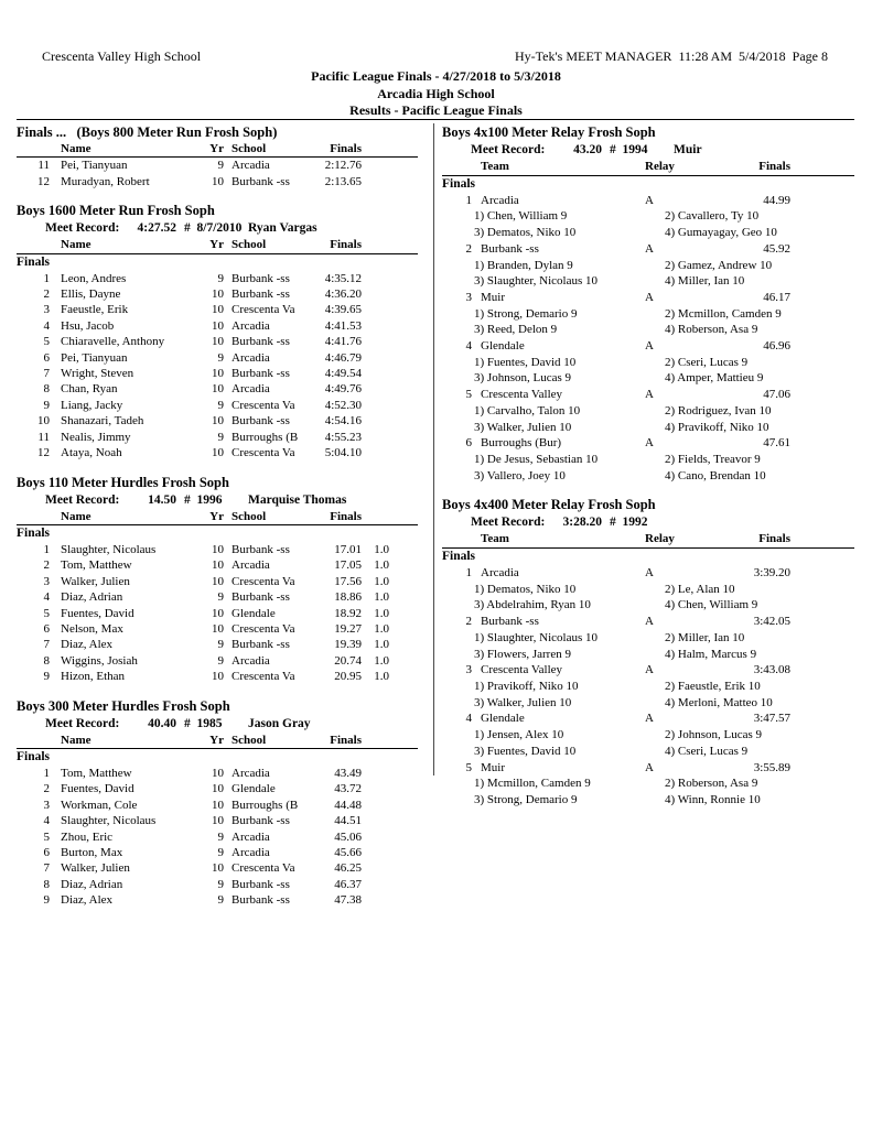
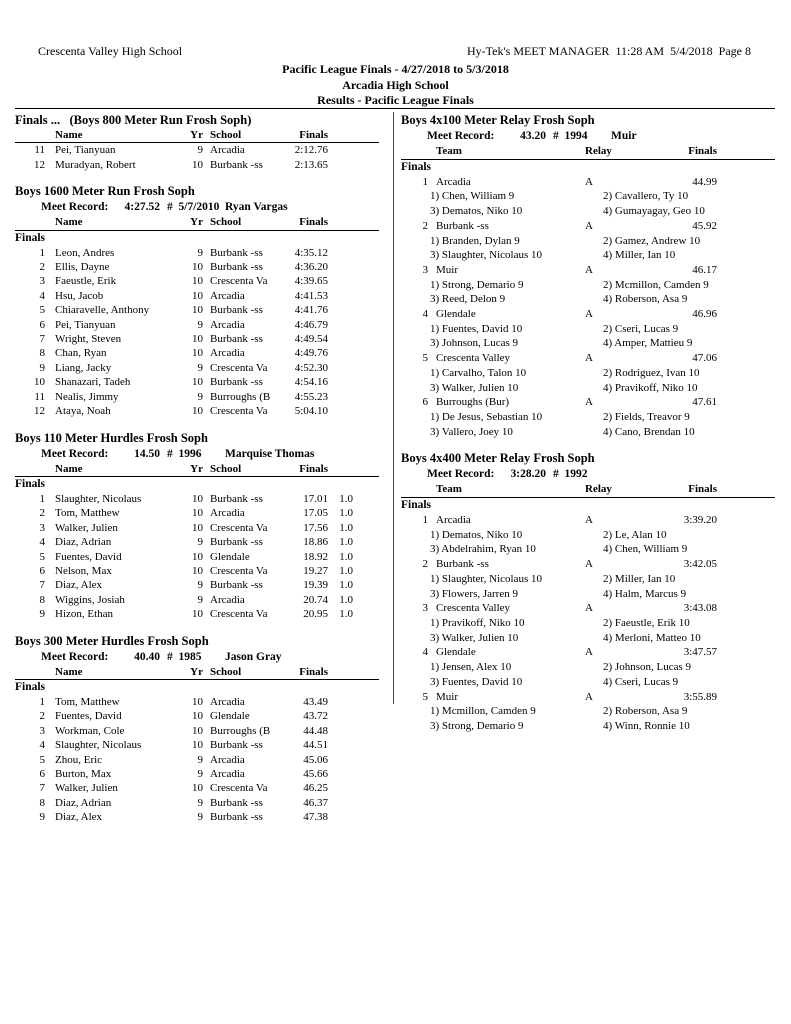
  Crescenta Valley High School
  Hy-Tek's MEET MANAGER 11:28 AM 5/4/2018 Page 8
  Pacific League Finals - 4/27/2018 to 5/3/2018
  Arcadia High School
  Results - Pacific League Finals
  Finals ... (Boys 800 Meter Run Frosh Soph)
  Name
  Yr
  School
  Finals
  11
  Pei, Tianyuan
  9
  Arcadia
  2:12.76
  12
  Muradyan, Robert
  10
  Burbank -ss
  2:13.65
  Boys 1600 Meter Run Frosh Soph
  Meet Record:
  4:27.52
- # 8/7/2010
+ # 5/7/2010
  Ryan Vargas
  Name
  Yr
  School
  Finals
  Finals
  1
  Leon, Andres
  9
  Burbank -ss
  4:35.12
  2
  Ellis, Dayne
  10
  Burbank -ss
  4:36.20
  3
  Faeustle, Erik
  10
  Crescenta Va
  4:39.65
  4
  Hsu, Jacob
  10
  Arcadia
  4:41.53
  5
  Chiaravelle, Anthony
  10
  Burbank -ss
  4:41.76
  6
  Pei, Tianyuan
  9
  Arcadia
  4:46.79
  7
  Wright, Steven
  10
  Burbank -ss
  4:49.54
  8
  Chan, Ryan
  10
  Arcadia
  4:49.76
  9
  Liang, Jacky
  9
  Crescenta Va
  4:52.30
  10
  Shanazari, Tadeh
  10
  Burbank -ss
  4:54.16
  11
  Nealis, Jimmy
  9
  Burroughs (B
  4:55.23
  12
  Ataya, Noah
  10
  Crescenta Va
  5:04.10
  Boys 110 Meter Hurdles Frosh Soph
  Meet Record:
  14.50
  # 1996
  Marquise Thomas
  Name
  Yr
  School
  Finals
  Finals
  1
  Slaughter, Nicolaus
  10
  Burbank -ss
  17.01
  1.0
  2
  Tom, Matthew
  10
  Arcadia
  17.05
  1.0
  3
  Walker, Julien
  10
  Crescenta Va
  17.56
  1.0
  4
  Diaz, Adrian
  9
  Burbank -ss
  18.86
  1.0
  5
  Fuentes, David
  10
  Glendale
  18.92
  1.0
  6
  Nelson, Max
  10
  Crescenta Va
  19.27
  1.0
  7
  Diaz, Alex
  9
  Burbank -ss
  19.39
  1.0
  8
  Wiggins, Josiah
  9
  Arcadia
  20.74
  1.0
  9
  Hizon, Ethan
  10
  Crescenta Va
  20.95
  1.0
  Boys 300 Meter Hurdles Frosh Soph
  Meet Record:
  40.40
  # 1985
  Jason Gray
  Name
  Yr
  School
  Finals
  Finals
  1
  Tom, Matthew
  10
  Arcadia
  43.49
  2
  Fuentes, David
  10
  Glendale
  43.72
  3
  Workman, Cole
  10
  Burroughs (B
  44.48
  4
  Slaughter, Nicolaus
  10
  Burbank -ss
  44.51
  5
  Zhou, Eric
  9
  Arcadia
  45.06
  6
  Burton, Max
  9
  Arcadia
  45.66
  7
  Walker, Julien
  10
  Crescenta Va
  46.25
  8
  Diaz, Adrian
  9
  Burbank -ss
  46.37
  9
  Diaz, Alex
  9
  Burbank -ss
  47.38
  Boys 4x100 Meter Relay Frosh Soph
  Meet Record:
  43.20
  # 1994
  Muir
  Team
  Relay
  Finals
  Finals
  1
  Arcadia
  A
  44.99
  1) Chen, William 9
  2) Cavallero, Ty 10
  3) Dematos, Niko 10
  4) Gumayagay, Geo 10
  2
  Burbank -ss
  A
  45.92
  1) Branden, Dylan 9
  2) Gamez, Andrew 10
  3) Slaughter, Nicolaus 10
  4) Miller, Ian 10
  3
  Muir
  A
  46.17
  1) Strong, Demario 9
  2) Mcmillon, Camden 9
  3) Reed, Delon 9
  4) Roberson, Asa 9
  4
  Glendale
  A
  46.96
  1) Fuentes, David 10
  2) Cseri, Lucas 9
  3) Johnson, Lucas 9
  4) Amper, Mattieu 9
  5
  Crescenta Valley
  A
  47.06
  1) Carvalho, Talon 10
  2) Rodriguez, Ivan 10
  3) Walker, Julien 10
  4) Pravikoff, Niko 10
  6
  Burroughs (Bur)
  A
  47.61
  1) De Jesus, Sebastian 10
  2) Fields, Treavor 9
  3) Vallero, Joey 10
  4) Cano, Brendan 10
  Boys 4x400 Meter Relay Frosh Soph
  Meet Record:
  3:28.20
  # 1992
  Team
  Relay
  Finals
  Finals
  1
  Arcadia
  A
  3:39.20
  1) Dematos, Niko 10
  2) Le, Alan 10
  3) Abdelrahim, Ryan 10
  4) Chen, William 9
  2
  Burbank -ss
  A
  3:42.05
  1) Slaughter, Nicolaus 10
  2) Miller, Ian 10
  3) Flowers, Jarren 9
  4) Halm, Marcus 9
  3
  Crescenta Valley
  A
  3:43.08
  1) Pravikoff, Niko 10
  2) Faeustle, Erik 10
  3) Walker, Julien 10
  4) Merloni, Matteo 10
  4
  Glendale
  A
  3:47.57
  1) Jensen, Alex 10
  2) Johnson, Lucas 9
  3) Fuentes, David 10
  4) Cseri, Lucas 9
  5
  Muir
  A
  3:55.89
  1) Mcmillon, Camden 9
  2) Roberson, Asa 9
  3) Strong, Demario 9
  4) Winn, Ronnie 10
